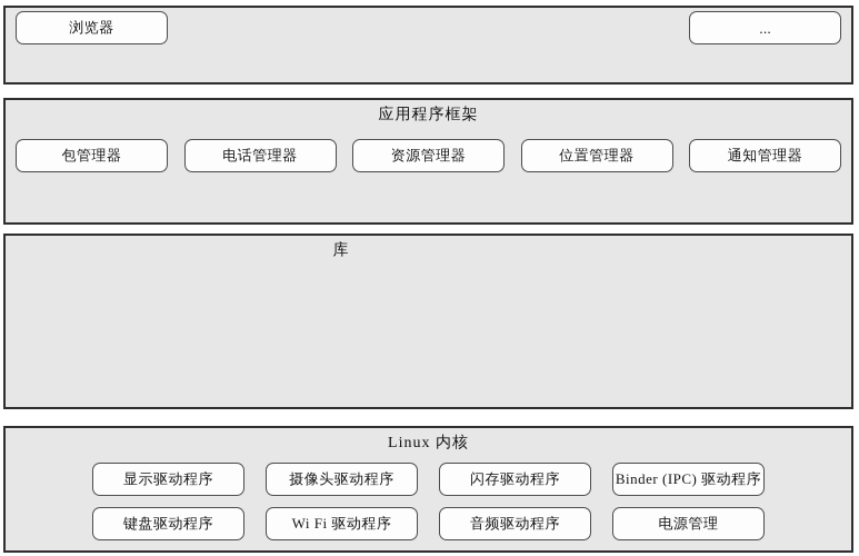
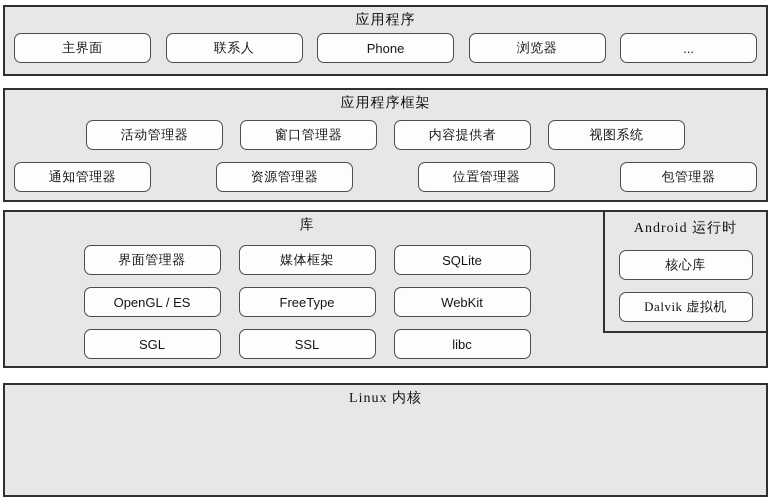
+ 应用程序
+ 主界面
+ 联系人
+ Phone
  浏览器
  ...
  应用程序框架
+ 活动管理器
+ 窗口管理器
+ 内容提供者
+ 视图系统
- 包管理器
+ 通知管理器
- 电话管理器
  资源管理器
  位置管理器
- 通知管理器
+ 包管理器
  库
+ 界面管理器
+ 媒体框架
+ SQLite
+ OpenGL / ES
+ FreeType
+ WebKit
+ SGL
+ SSL
+ libc
+ Android 运行时
+ 核心库
+ Dalvik 虚拟机
  Linux 内核
- 显示驱动程序
- 摄像头驱动程序
- 闪存驱动程序
- Binder (IPC) 驱动程序
- 键盘驱动程序
- Wi Fi 驱动程序
- 音频驱动程序
- 电源管理
